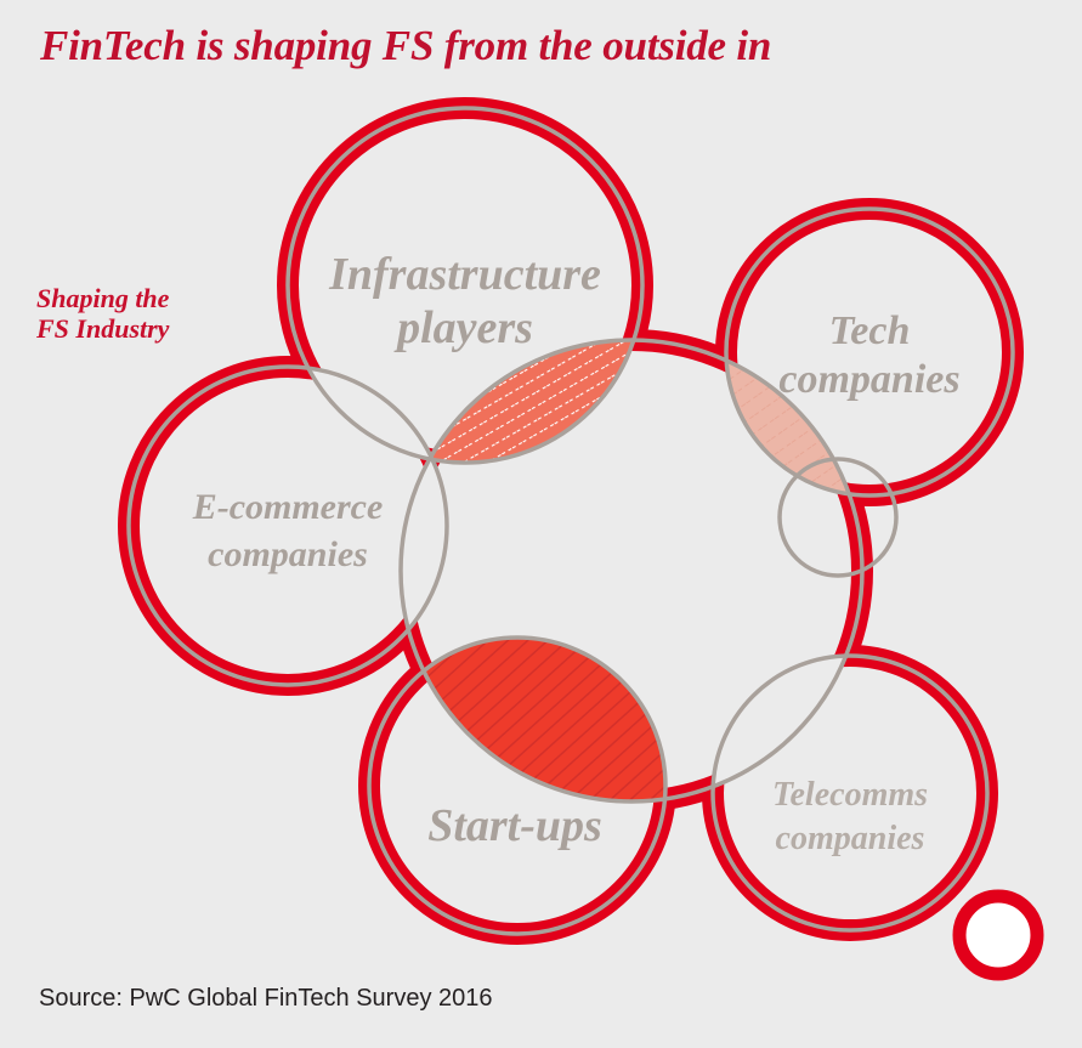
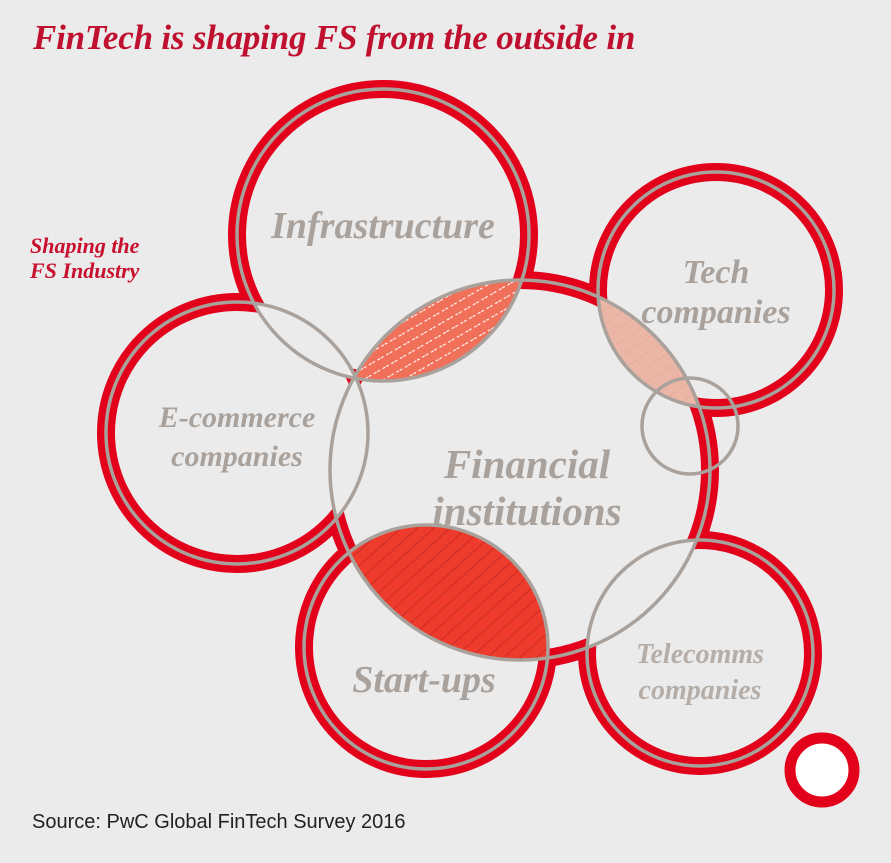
  FinTech is shaping FS from the outside in
  Shaping the
  FS Industry
  Source: PwC Global FinTech Survey 2016
  Infrastructure
- players
  Tech
  companies
  E-commerce
  companies
+ Financial
+ institutions
  Start-ups
  Telecomms
  companies
